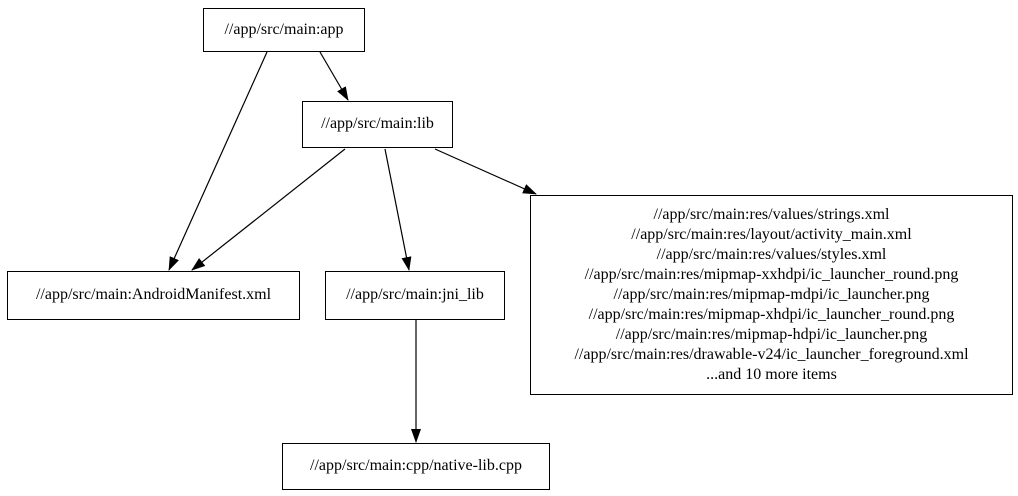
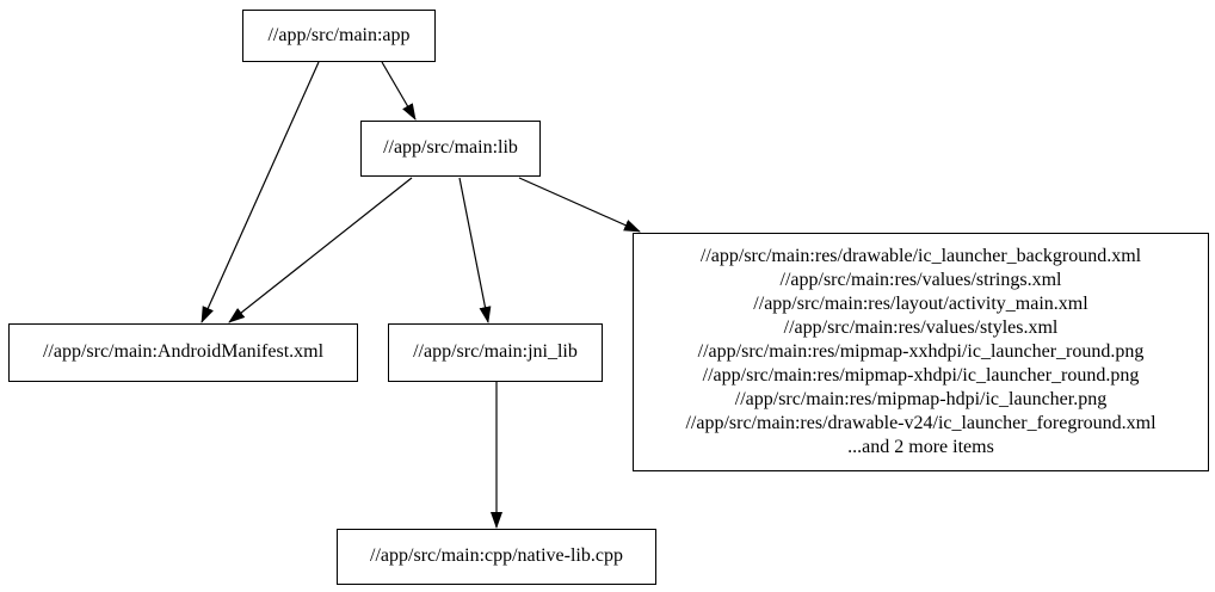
  //app/src/main:app
  //app/src/main:lib
  //app/src/main:AndroidManifest.xml
  //app/src/main:jni_lib
+ //app/src/main:res/drawable/ic_launcher_background.xml
  //app/src/main:res/values/strings.xml
  //app/src/main:res/layout/activity_main.xml
  //app/src/main:res/values/styles.xml
  //app/src/main:res/mipmap-xxhdpi/ic_launcher_round.png
- //app/src/main:res/mipmap-mdpi/ic_launcher.png
  //app/src/main:res/mipmap-xhdpi/ic_launcher_round.png
  //app/src/main:res/mipmap-hdpi/ic_launcher.png
  //app/src/main:res/drawable-v24/ic_launcher_foreground.xml
- ...and 10 more items
+ ...and 2 more items
  //app/src/main:cpp/native-lib.cpp
